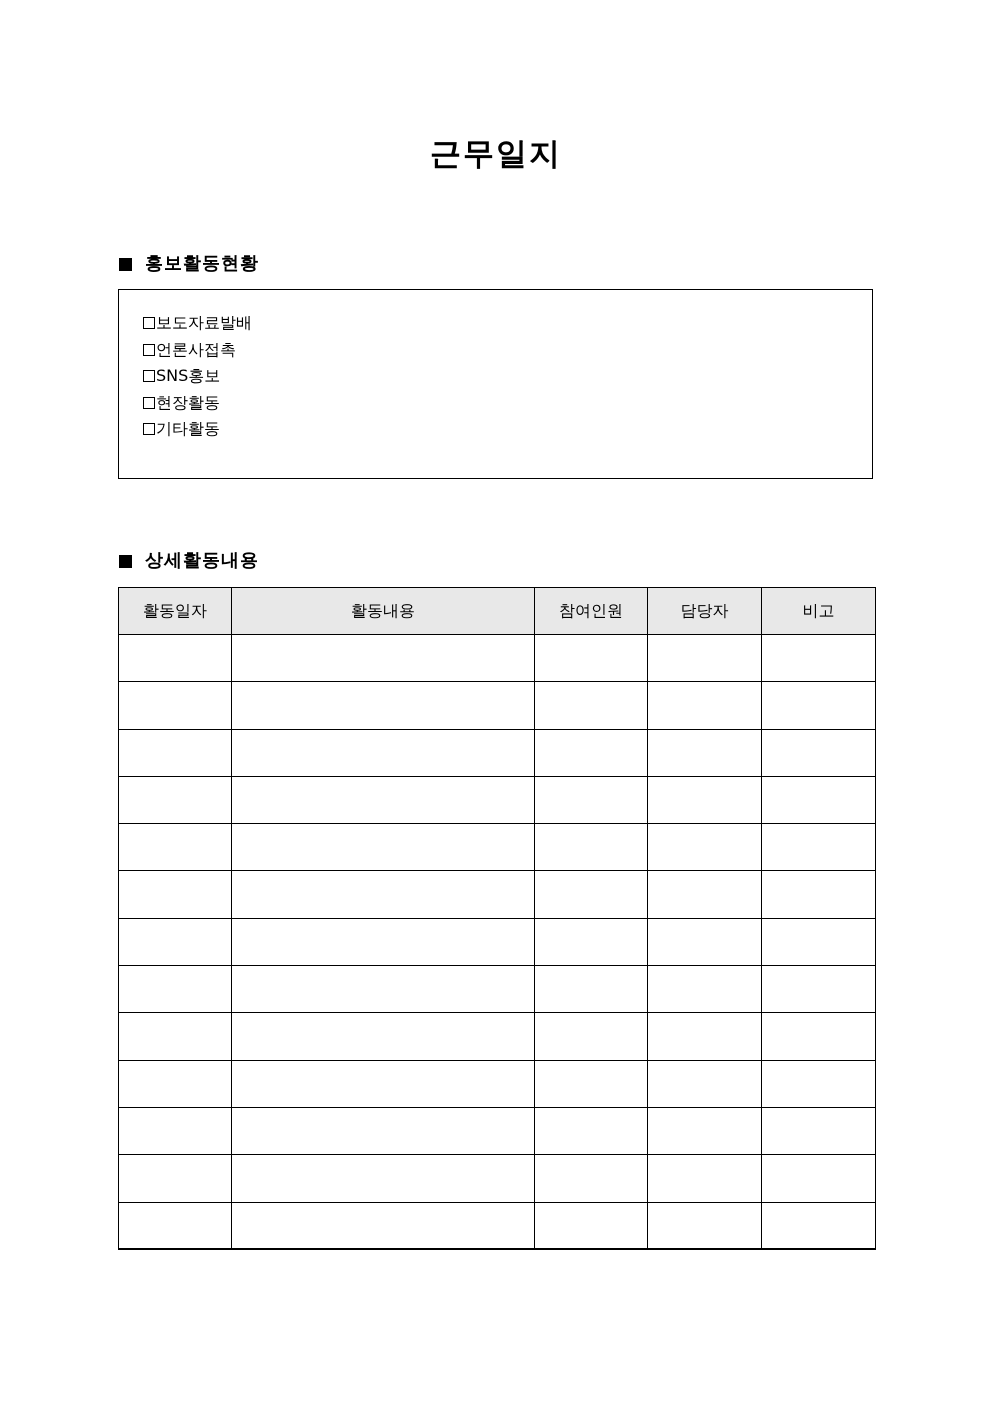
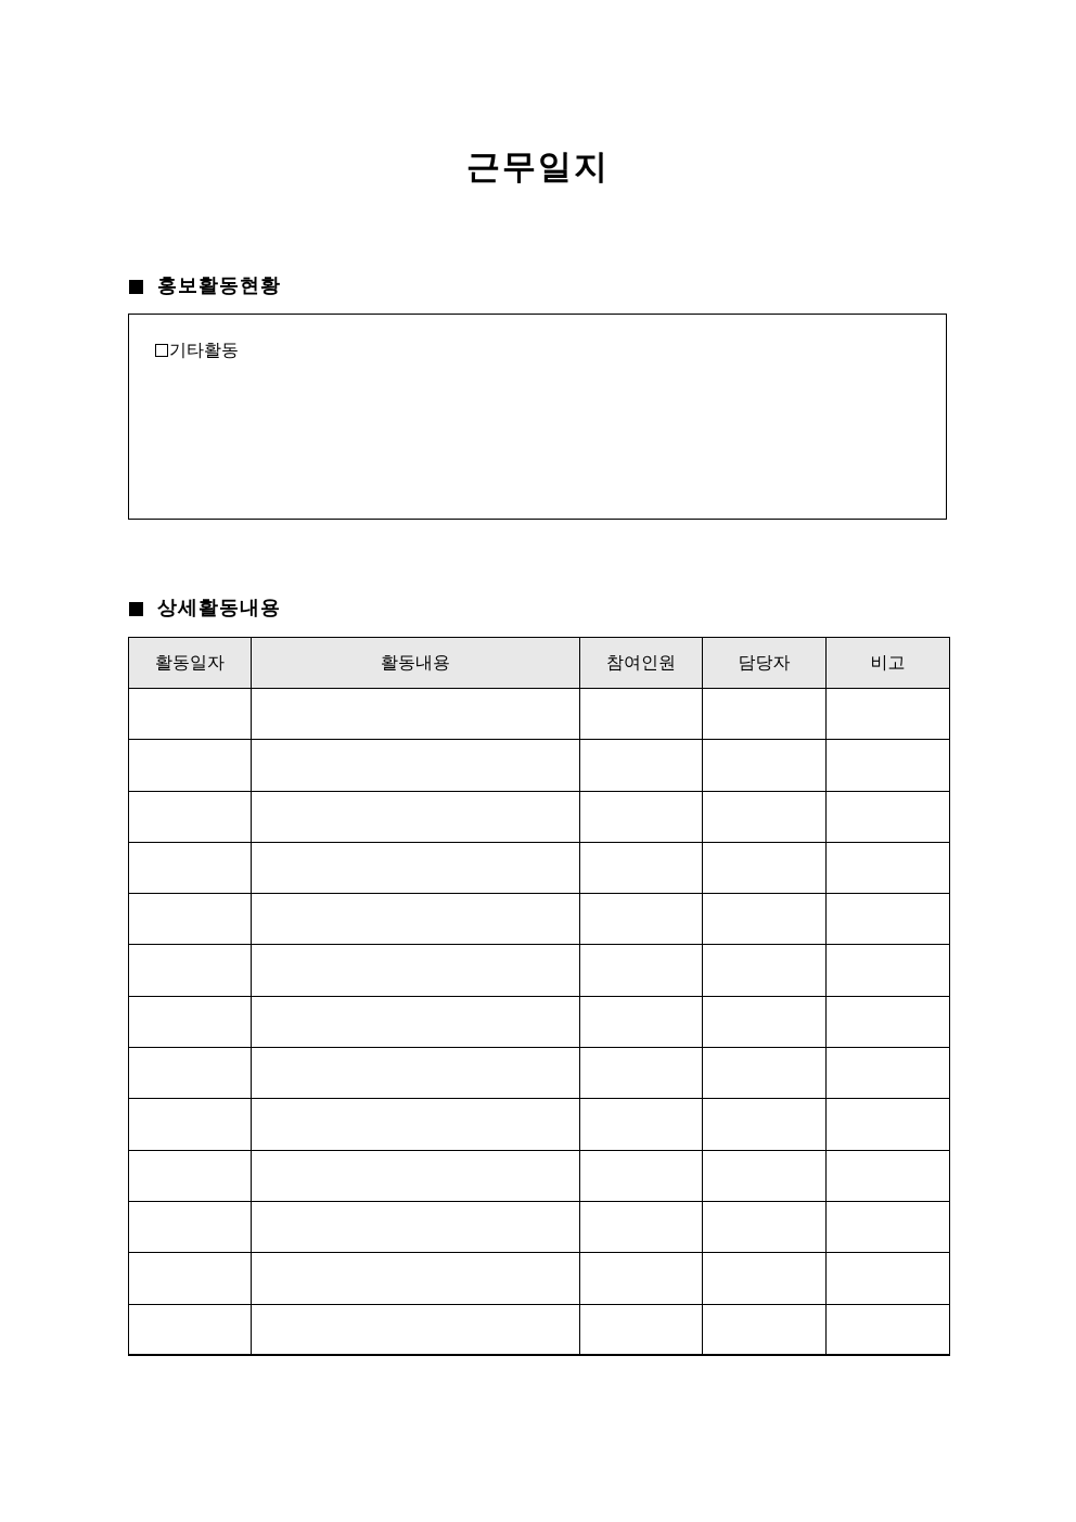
  근무일지
  홍보활동현황
- 보도자료발배
- 언론사접촉
- SNS홍보
- 현장활동
  기타활동
  상세활동내용
  활동일자	활동내용	참여인원	담당자	비고
